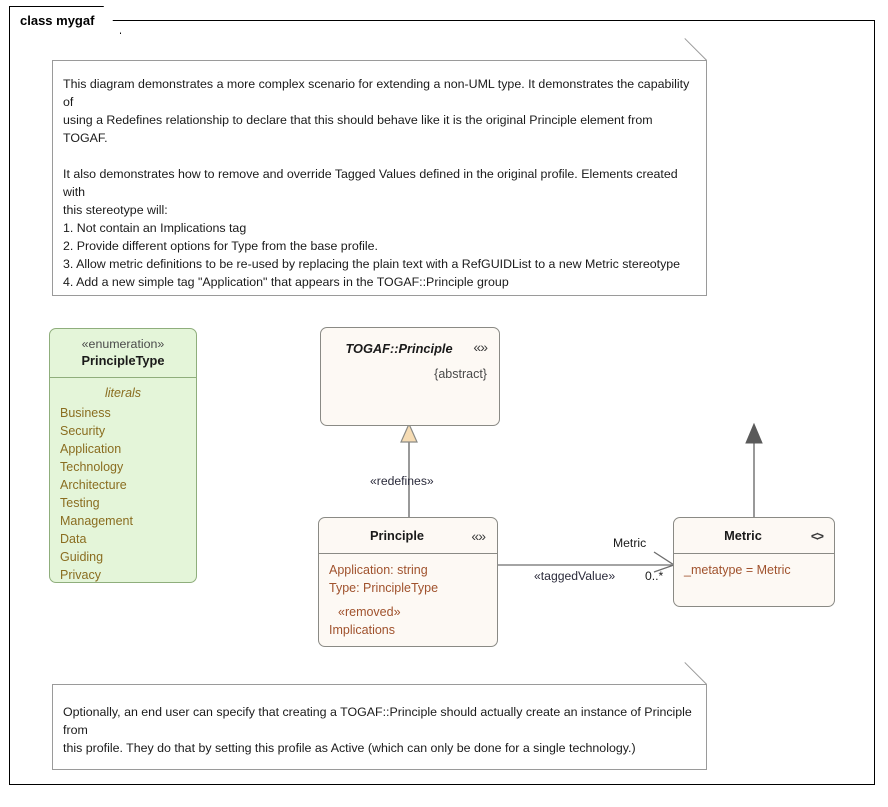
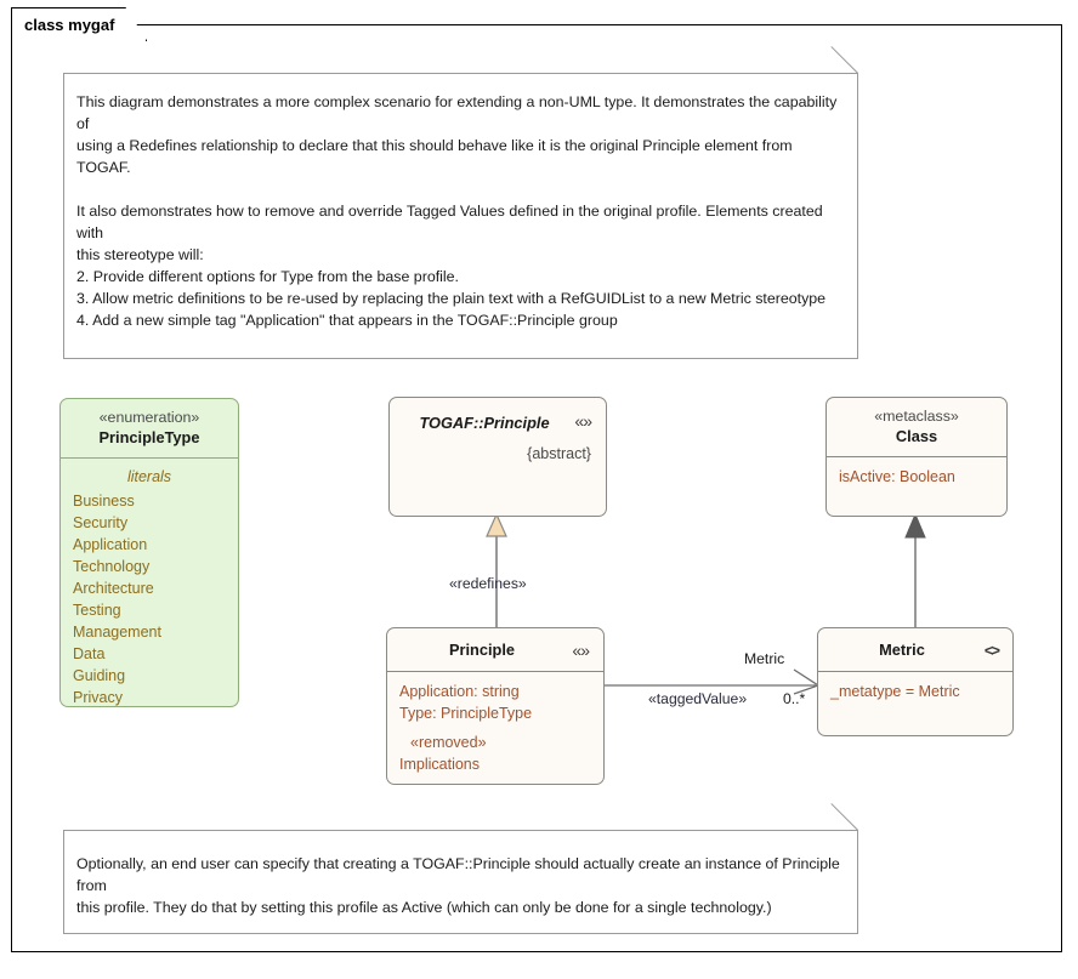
  class mygaf
  This diagram demonstrates a more complex scenario for extending a non-UML type. It demonstrates the capability of
  using a Redefines relationship to declare that this should behave like it is the original Principle element from TOGAF.
  It also demonstrates how to remove and override Tagged Values defined in the original profile. Elements created with
  this stereotype will:
- 1. Not contain an Implications tag
  2. Provide different options for Type from the base profile.
  3. Allow metric definitions to be re-used by replacing the plain text with a RefGUIDList to a new Metric stereotype
  4. Add a new simple tag "Application" that appears in the TOGAF::Principle group
  Optionally, an end user can specify that creating a TOGAF::Principle should actually create an instance of Principle from
  this profile. They do that by setting this profile as Active (which can only be done for a single technology.)
  «enumeration»
  PrincipleType
  literals
  Business
  Security
  Application
  Technology
  Architecture
  Testing
  Management
  Data
  Guiding
  Privacy
  TOGAF::Principle
  «»
  {abstract}
+ «metaclass»
+ Class
+ isActive: Boolean
  Principle
  «»
  Application: string
  Type: PrincipleType
  «removed»
  Implications
  Metric
  <>
  _metatype = Metric
  «redefines»
  Metric
  «taggedValue»
  0..*
